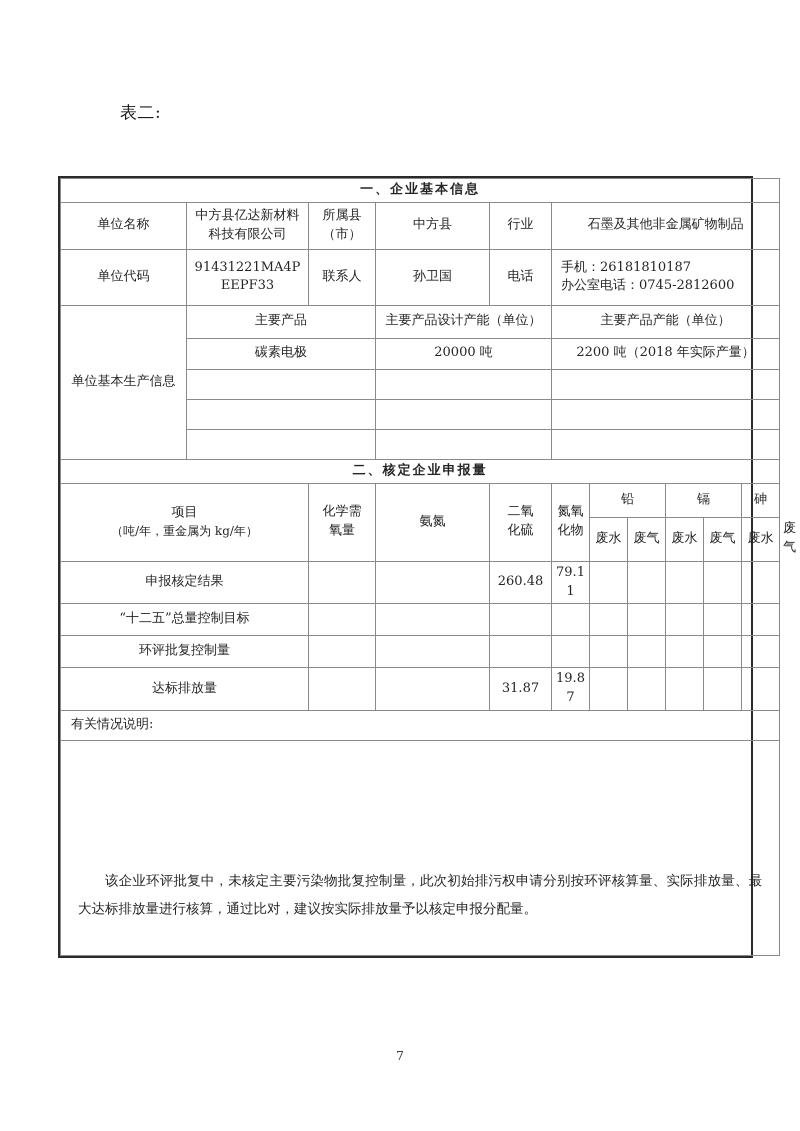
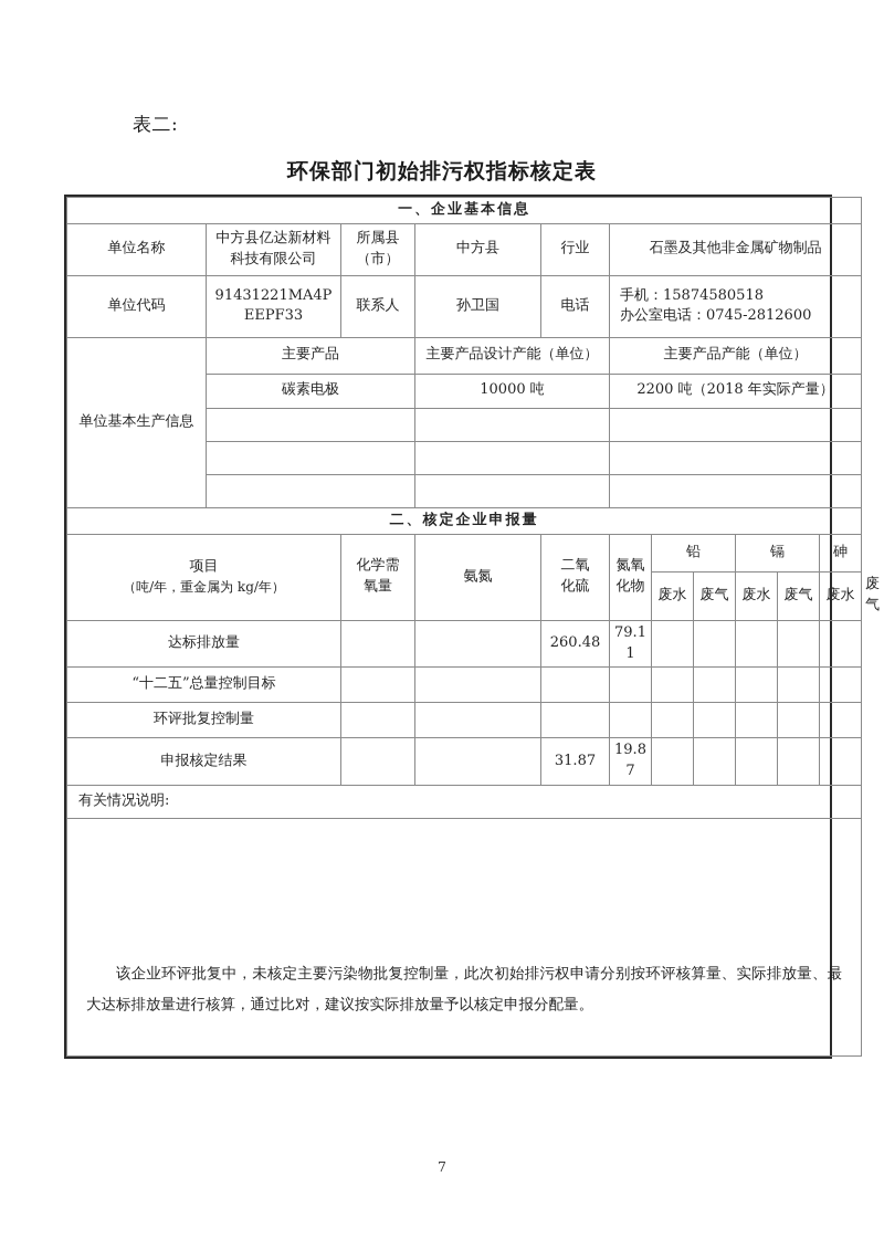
  表二:
+ 环保部门初始排污权指标核定表
  一、企业基本信息
  单位名称	中方县亿达新材料科技有限公司	所属县（市）	中方县	行业	石墨及其他非金属矿物制品
- 单位代码	91431221MA4PEEPF33	联系人	孙卫国	电话	手机：26181810187 办公室电话：0745-2812600
+ 单位代码	91431221MA4PEEPF33	联系人	孙卫国	电话	手机：15874580518 办公室电话：0745-2812600
  单位基本生产信息	主要产品	主要产品设计产能（单位）	主要产品产能（单位）
- 碳素电极	20000 吨	2200 吨（2018 年实际产量）
+ 碳素电极	10000 吨	2200 吨（2018 年实际产量）
  二、核定企业申报量
  项目 （吨/年，重金属为 kg/年）	化学需 氧量	氨氮	二氧 化硫	氮氧 化物	铅	镉	砷
  废水	废气	废水	废气	废水	废气
- 申报核定结果			260.48	79.11
+ 达标排放量			260.48	79.11
  “十二五”总量控制目标
  环评批复控制量
- 达标排放量			31.87	19.87
+ 申报核定结果			31.87	19.87
  有关情况说明:
  该企业环评批复中，未核定主要污染物批复控制量，此次初始排污权申请分别按环评核算量、实际排放量、最大达标排放量进行核算，通过比对，建议按实际排放量予以核定申报分配量。
  7
